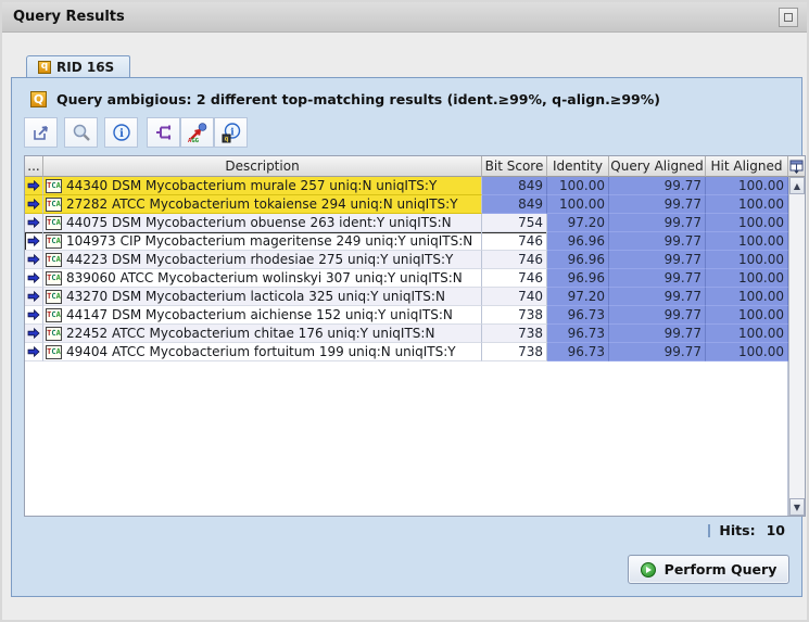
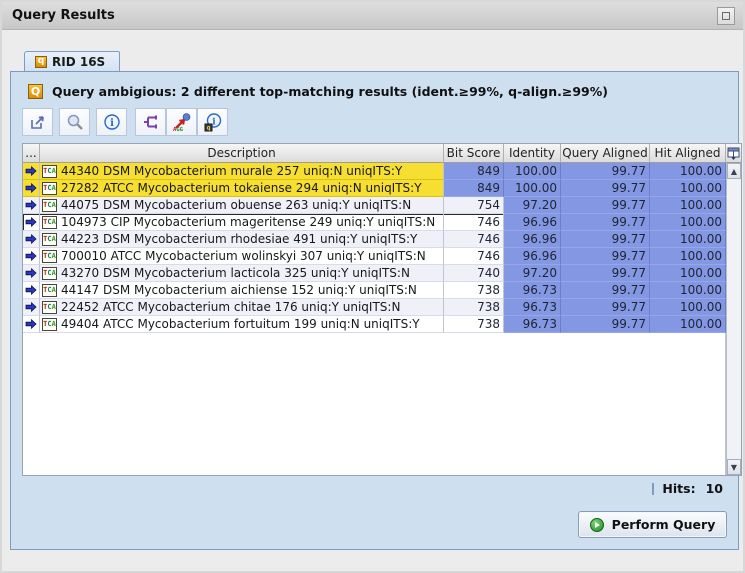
  Query Results
  q
  RID 16S
  Q
  Query ambigious: 2 different top-matching results (ident.≥99%, q-align.≥99%)
  i
  i
  ...
  Description
  Bit Score
  Identity
  Query Aligned
  Hit Aligned
  T
  C
  A
  44340 DSM Mycobacterium murale 257 uniq:N uniqITS:Y
  849
  100.00
  99.77
  100.00
  T
  C
  A
  27282 ATCC Mycobacterium tokaiense 294 uniq:N uniqITS:Y
  849
  100.00
  99.77
  100.00
  T
  C
  A
- 44075 DSM Mycobacterium obuense 263 ident:Y uniqITS:N
+ 44075 DSM Mycobacterium obuense 263 uniq:Y uniqITS:N
  754
  97.20
  99.77
  100.00
  T
  C
  A
  104973 CIP Mycobacterium mageritense 249 uniq:Y uniqITS:N
  746
  96.96
  99.77
  100.00
  T
  C
  A
- 44223 DSM Mycobacterium rhodesiae 275 uniq:Y uniqITS:Y
+ 44223 DSM Mycobacterium rhodesiae 491 uniq:Y uniqITS:Y
  746
  96.96
  99.77
  100.00
  T
  C
  A
- 839060 ATCC Mycobacterium wolinskyi 307 uniq:Y uniqITS:N
+ 700010 ATCC Mycobacterium wolinskyi 307 uniq:Y uniqITS:N
  746
  96.96
  99.77
  100.00
  T
  C
  A
  43270 DSM Mycobacterium lacticola 325 uniq:Y uniqITS:N
  740
  97.20
  99.77
  100.00
  T
  C
  A
  44147 DSM Mycobacterium aichiense 152 uniq:Y uniqITS:N
  738
  96.73
  99.77
  100.00
  T
  C
  A
  22452 ATCC Mycobacterium chitae 176 uniq:Y uniqITS:N
  738
  96.73
  99.77
  100.00
  T
  C
  A
  49404 ATCC Mycobacterium fortuitum 199 uniq:N uniqITS:Y
  738
  96.73
  99.77
  100.00
  ▲
  ▼
  Hits:
  10
  Perform Query
